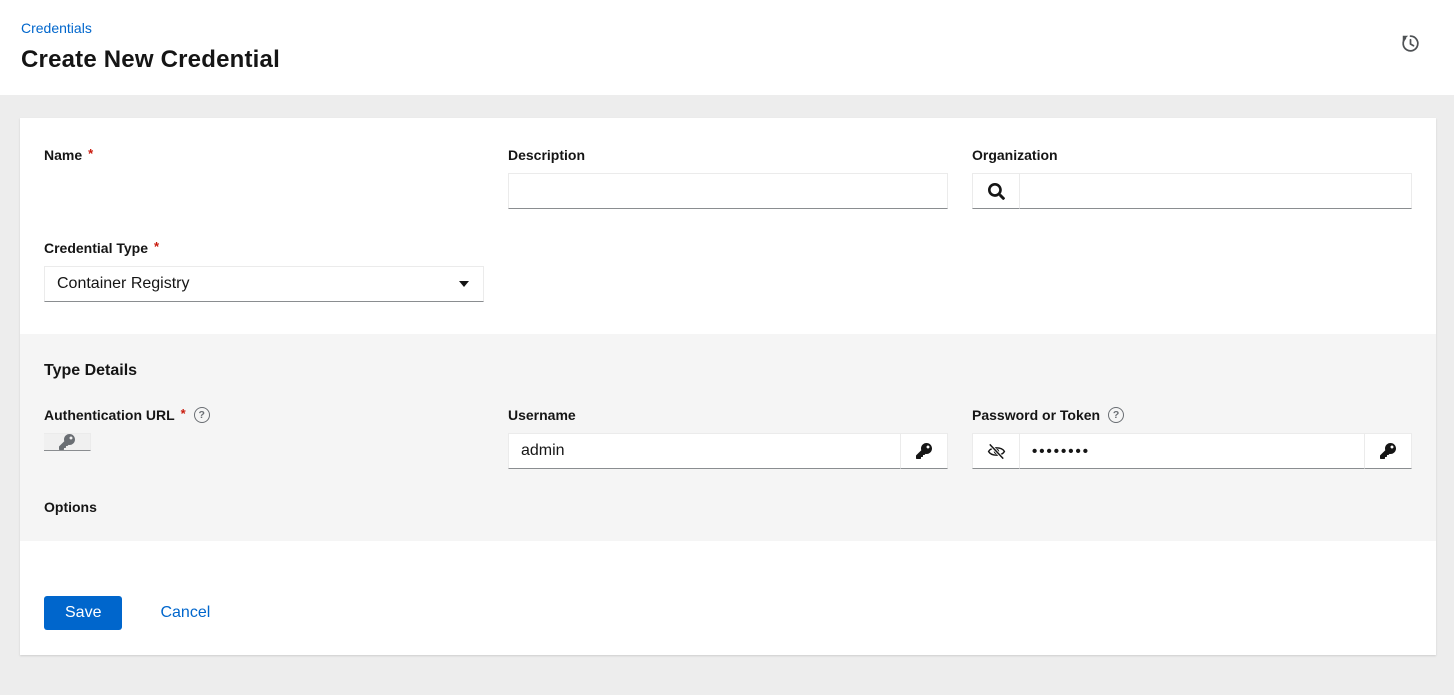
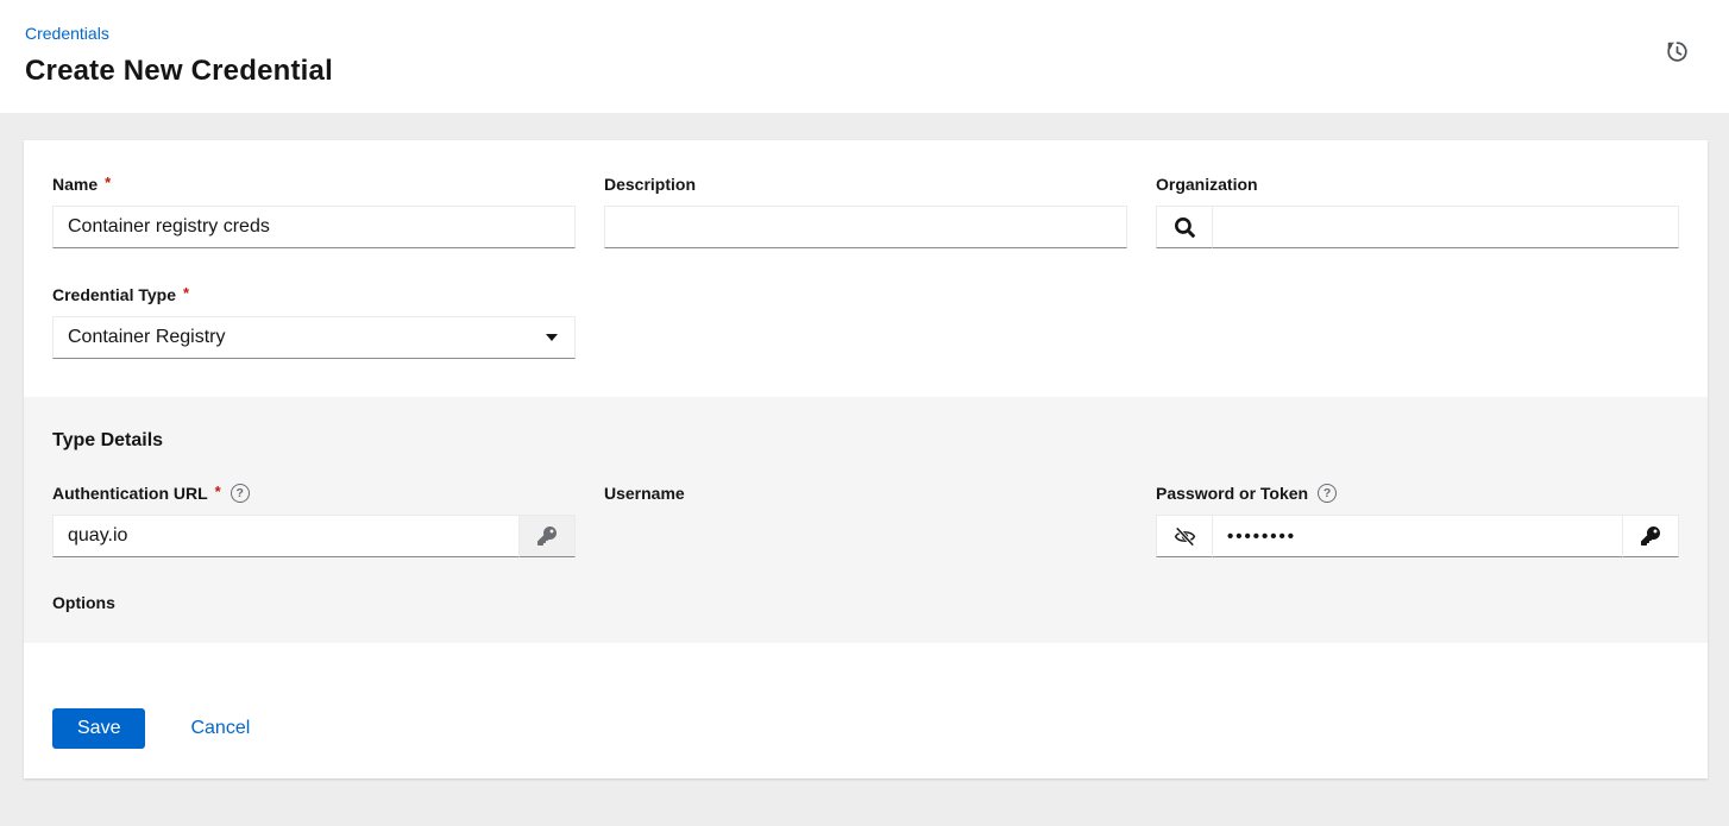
  Credentials
  Create New Credential
  Name
  *
+ Container registry creds
  Description
  Organization
  Credential Type
  *
  Container Registry
  Type Details
  Authentication URL
  *
  ?
+ quay.io
  Username
- admin
  Password or Token
  ?
  ••••••••
  Options
  Save
  Cancel
